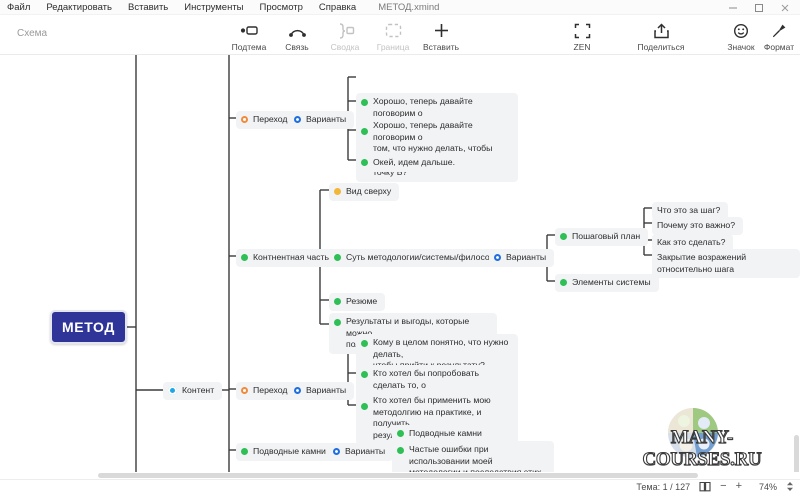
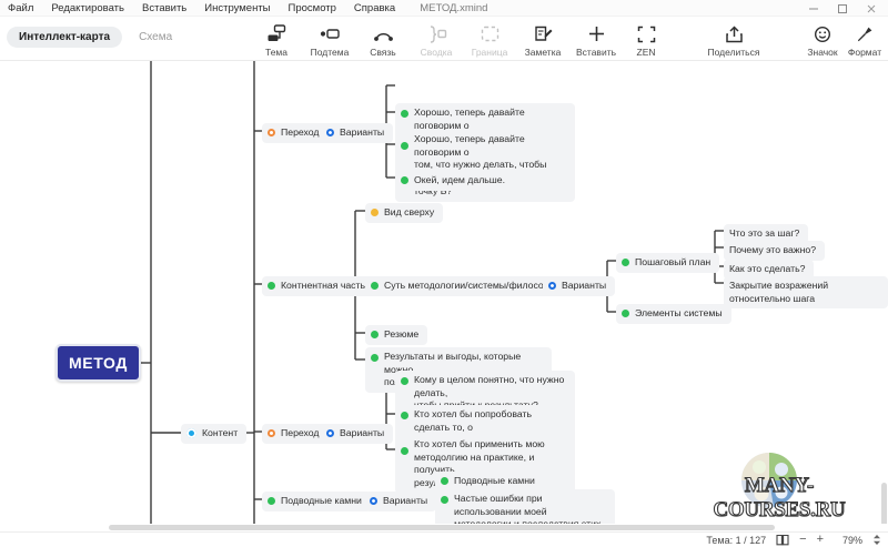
  Файл
  Редактировать
  Вставить
  Инструменты
  Просмотр
  Справка
  МЕТОД.xmind
+ Интеллект-карта
  Схема
+ Тема
  Подтема
  Связь
  Сводка
  Граница
+ Заметка
  Вставить
  ZEN
  Поделиться
  Значок
  Формат
  МЕТОД
  Контент
  Переход
  Варианты
  Хорошо, теперь давайте поговорим о
  Хорошо, теперь давайте поговорим о
  том, что нужно делать, чтобы
  точку Б?
  Окей, идем дальше.
  Контнентная часть
  Вид сверху
  Суть методологии/системы/филосо
  Варианты
  Пошаговый план
  Элементы системы
  Что это за шаг?
  Почему это важно?
  Как это сделать?
  Закрытие возражений относительно шага
  Резюме
  Результаты и выгоды, которые можно
  Переход
  Варианты
  Кому в целом понятно, что нужно делать,
  Кто хотел бы попробовать сделать то, о
  Кто хотел бы применить мою
  методолгию на практике, и получить
  Подводные камни
  Варианты
  Подводные камни
  Частые ошибки при использовании моей
  MANY-COURSES.RU
  Тема: 1 / 127
  −
  +
- 74%
+ 79%
